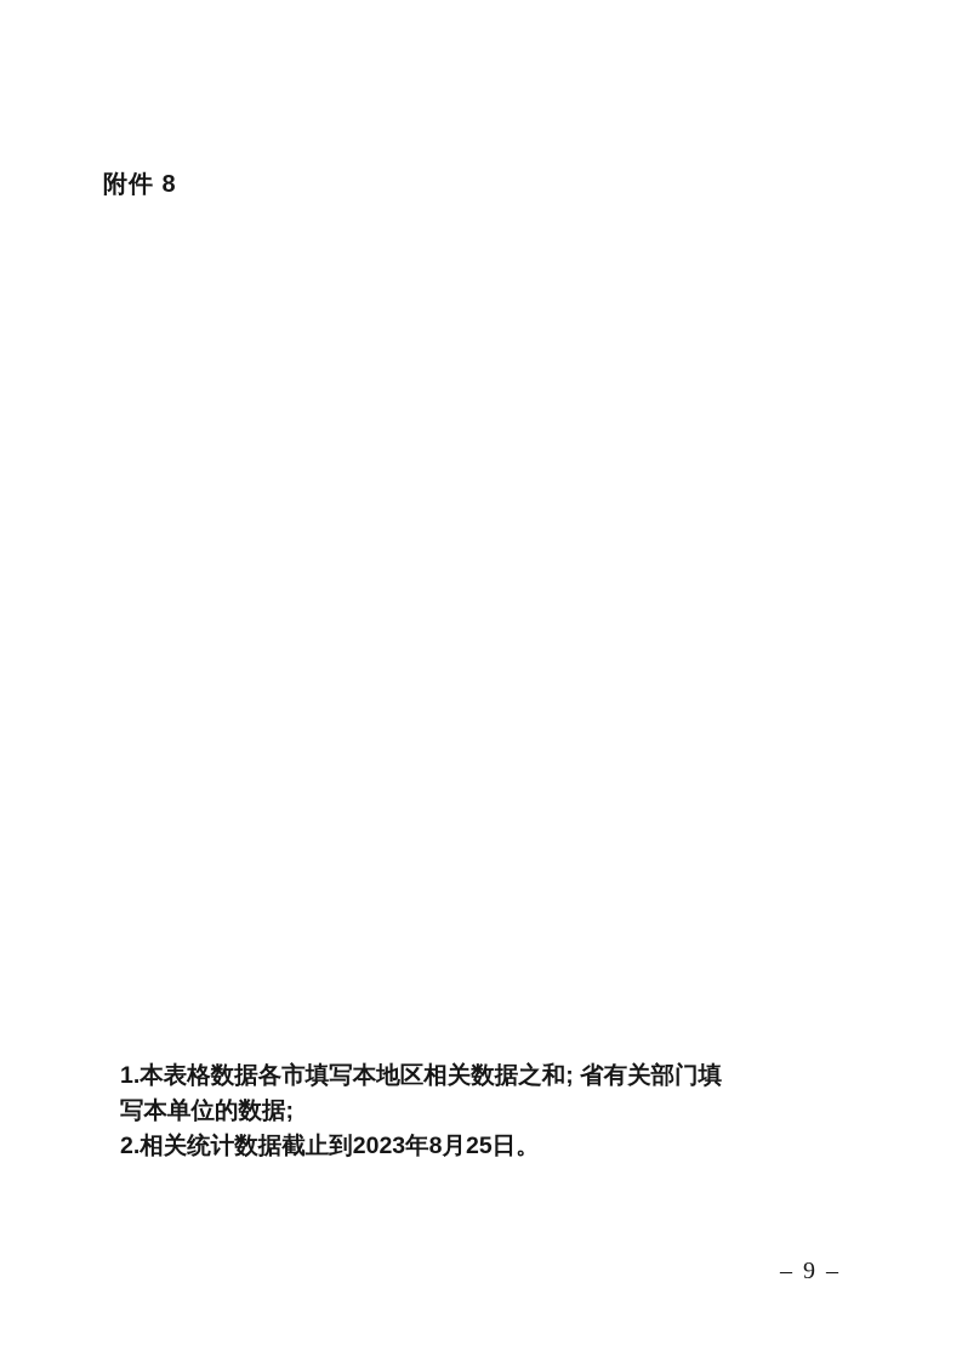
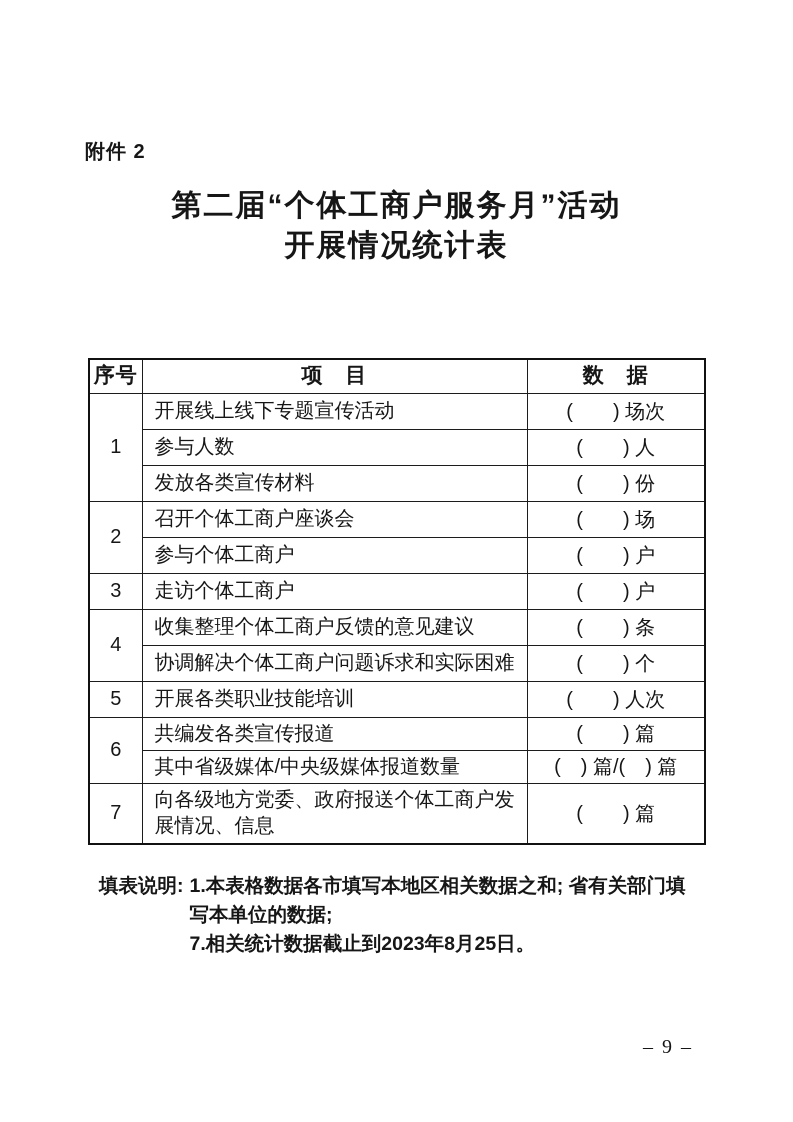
- 附件 8
+ 附件 2
+ 第二届“个体工商户服务月”活动
+ 开展情况统计表
+ 序号	项 目	数 据
+ 1	开展线上线下专题宣传活动	( ) 场次
+ 参与人数	( ) 人
+ 发放各类宣传材料	( ) 份
+ 2	召开个体工商户座谈会	( ) 场
+ 参与个体工商户	( ) 户
+ 3	走访个体工商户	( ) 户
+ 4	收集整理个体工商户反馈的意见建议	( ) 条
+ 协调解决个体工商户问题诉求和实际困难	( ) 个
+ 5	开展各类职业技能培训	( ) 人次
+ 6	共编发各类宣传报道	( ) 篇
+ 其中省级媒体/中央级媒体报道数量	( ) 篇/( ) 篇
+ 7	向各级地方党委、政府报送个体工商户发展情况、信息	( ) 篇
+ 填表说明:
  1.本表格数据各市填写本地区相关数据之和; 省有关部门填写本单位的数据;
- 2.相关统计数据截止到2023年8月25日。
+ 7.相关统计数据截止到2023年8月25日。
  – 9 –
